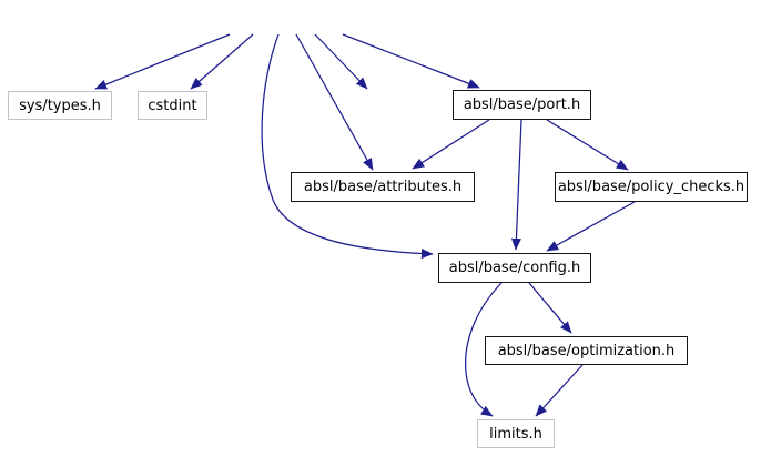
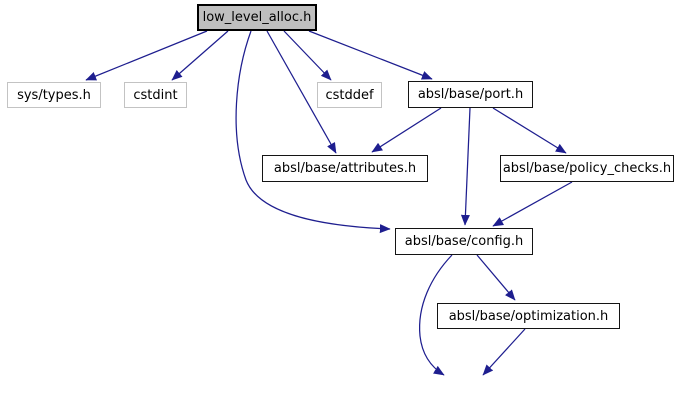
+ low_level_alloc.h
  sys/types.h
  cstdint
+ cstddef
  absl/base/port.h
  absl/base/attributes.h
  absl/base/policy_checks.h
  absl/base/config.h
  absl/base/optimization.h
- limits.h
